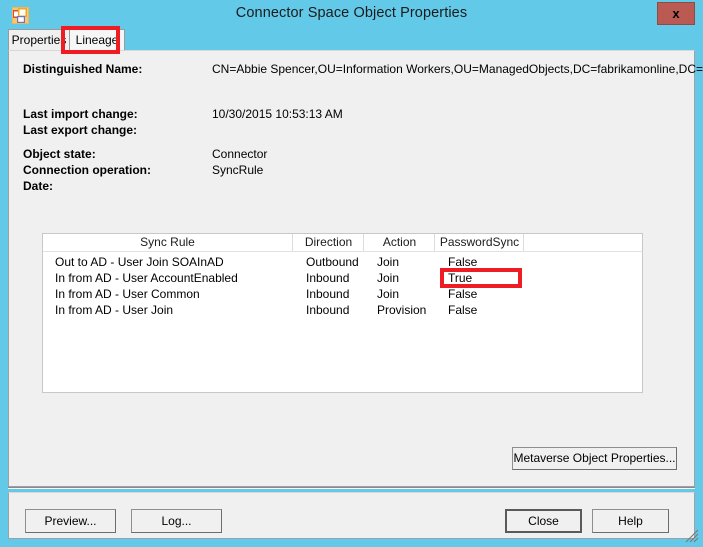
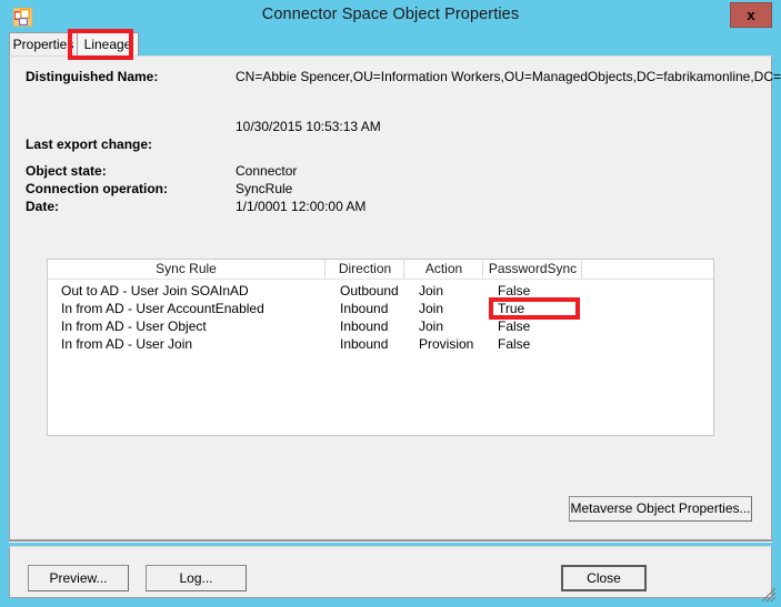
  Connector Space Object Properties
  x
  Properties
  Lineage
  Distinguished Name:
  CN=Abbie Spencer,OU=Information Workers,OU=ManagedObjects,DC=fabrikamonline,DC=
- Last import change:
  10/30/2015 10:53:13 AM
  Last export change:
  Object state:
  Connector
  Connection operation:
  SyncRule
  Date:
+ 1/1/0001 12:00:00 AM
  Sync Rule
  Direction
  Action
  PasswordSync
  Out to AD - User Join SOAInAD
  Outbound
  Join
  False
  In from AD - User AccountEnabled
  Inbound
  Join
  True
- In from AD - User Common
+ In from AD - User Object
  Inbound
  Join
  False
  In from AD - User Join
  Inbound
  Provision
  False
  Metaverse Object Properties...
  Preview...
  Log...
  Close
- Help
